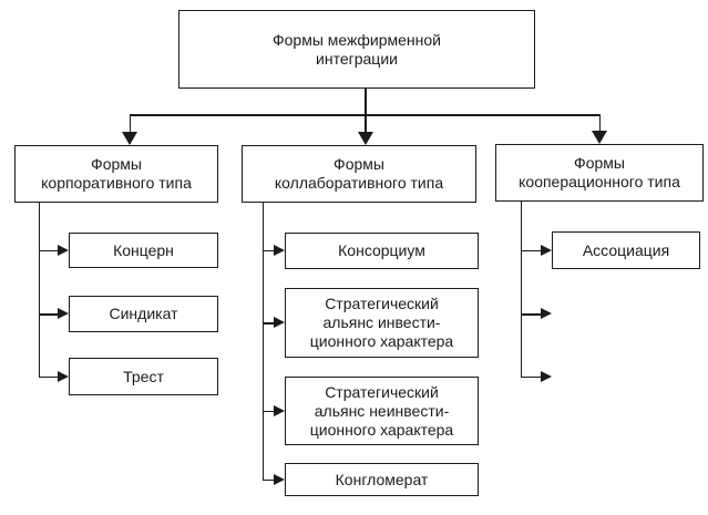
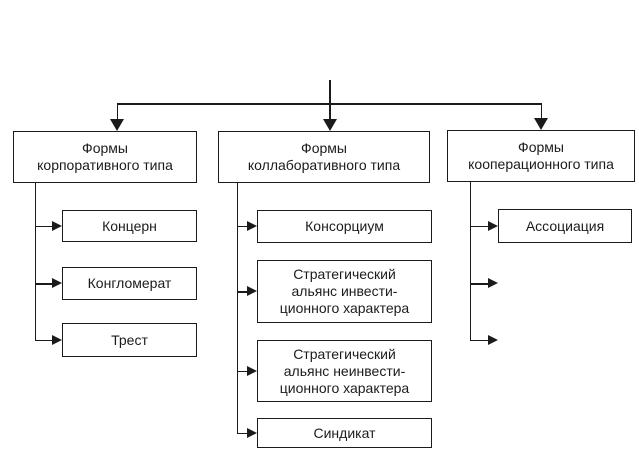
- Формы межфирменной
- интеграции
  Формы
  корпоративного типа
  Формы
  коллаборативного типа
  Формы
  кооперационного типа
  Концерн
- Синдикат
+ Конгломерат
  Трест
  Консорциум
  Стратегический
  альянс инвести-
  ционного характера
  Стратегический
  альянс неинвести-
  ционного характера
- Конгломерат
+ Синдикат
  Ассоциация
